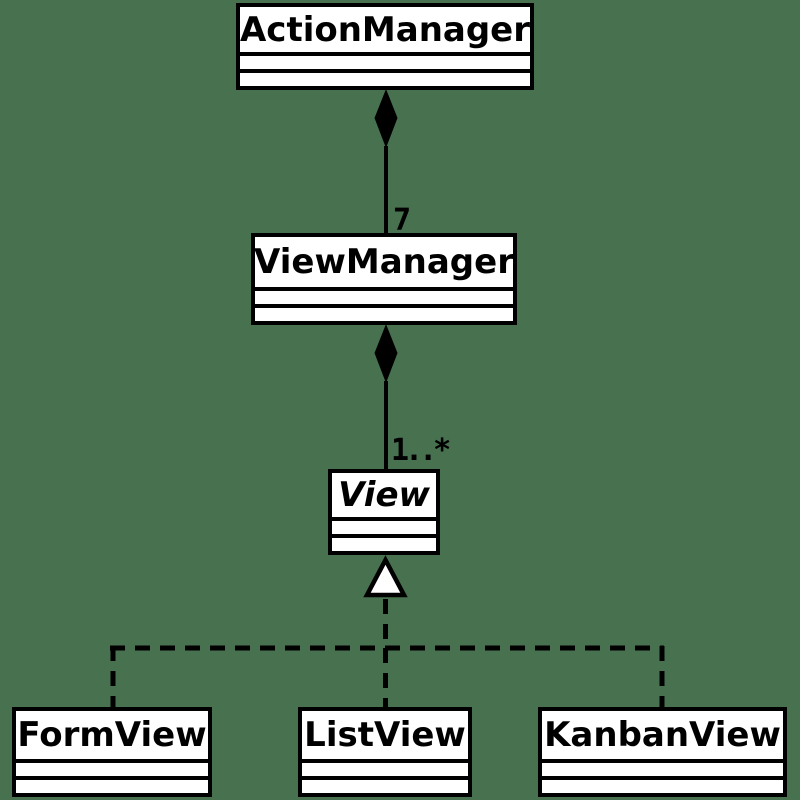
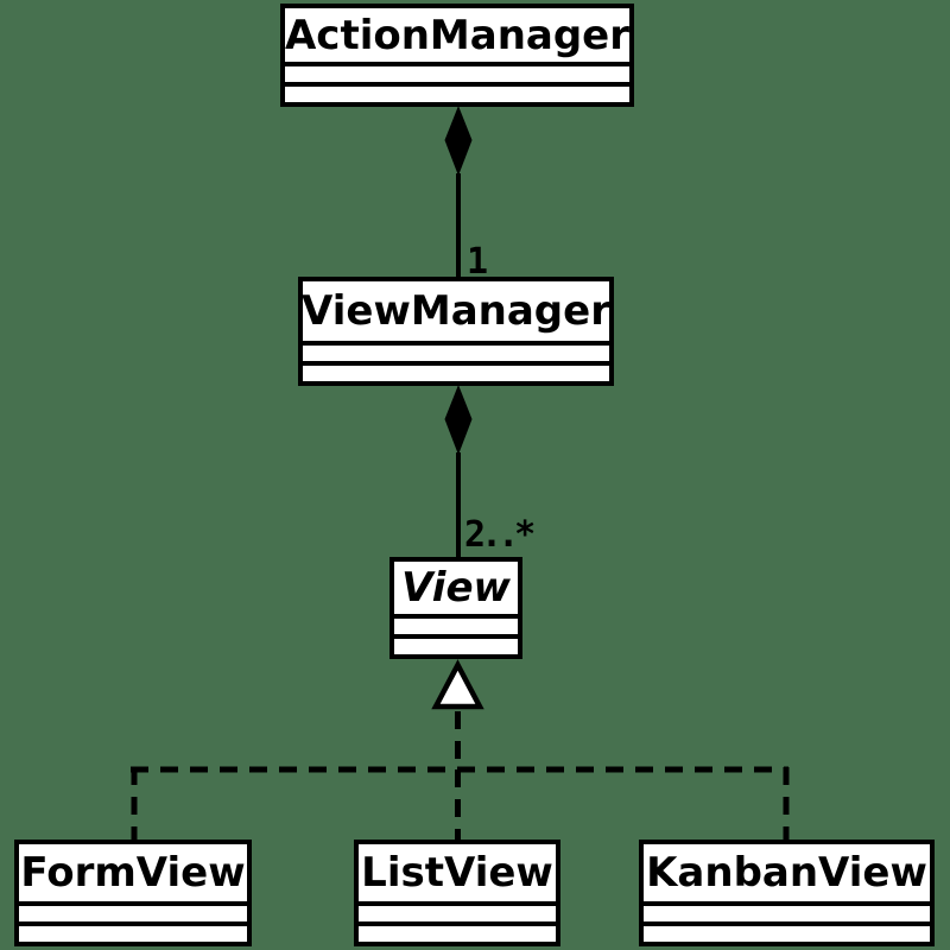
  ActionManager
  ViewManager
  View
  FormView
  ListView
  KanbanView
- 7
+ 1
- 1..*
+ 2..*
